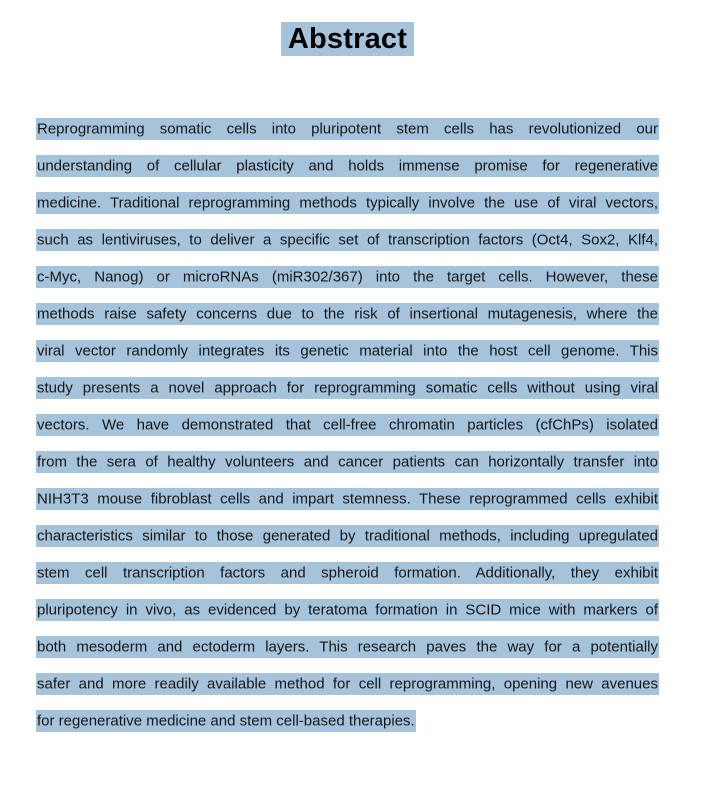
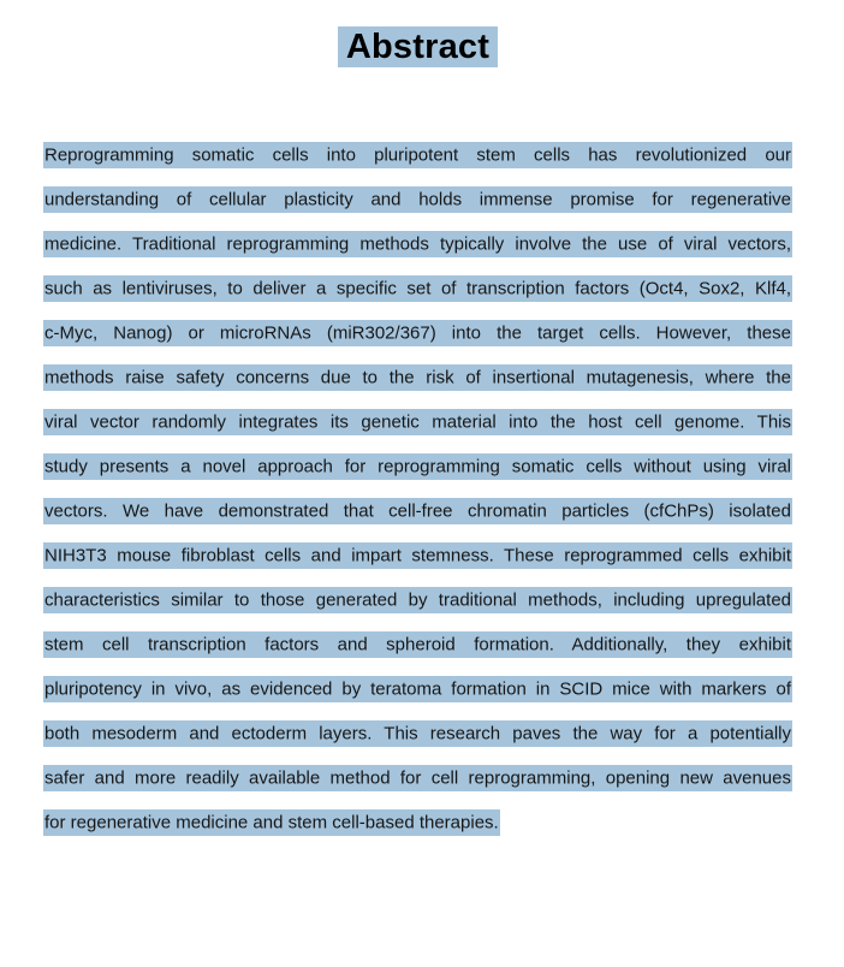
  Abstract
  Reprogramming somatic cells into pluripotent stem cells has revolutionized our
  understanding of cellular plasticity and holds immense promise for regenerative
  medicine. Traditional reprogramming methods typically involve the use of viral vectors,
  such as lentiviruses, to deliver a specific set of transcription factors (Oct4, Sox2, Klf4,
  c-Myc, Nanog) or microRNAs (miR302/367) into the target cells. However, these
  methods raise safety concerns due to the risk of insertional mutagenesis, where the
  viral vector randomly integrates its genetic material into the host cell genome. This
  study presents a novel approach for reprogramming somatic cells without using viral
  vectors. We have demonstrated that cell-free chromatin particles (cfChPs) isolated
- from the sera of healthy volunteers and cancer patients can horizontally transfer into
  NIH3T3 mouse fibroblast cells and impart stemness. These reprogrammed cells exhibit
  characteristics similar to those generated by traditional methods, including upregulated
  stem cell transcription factors and spheroid formation. Additionally, they exhibit
  pluripotency in vivo, as evidenced by teratoma formation in SCID mice with markers of
  both mesoderm and ectoderm layers. This research paves the way for a potentially
  safer and more readily available method for cell reprogramming, opening new avenues
  for regenerative medicine and stem cell-based therapies.
